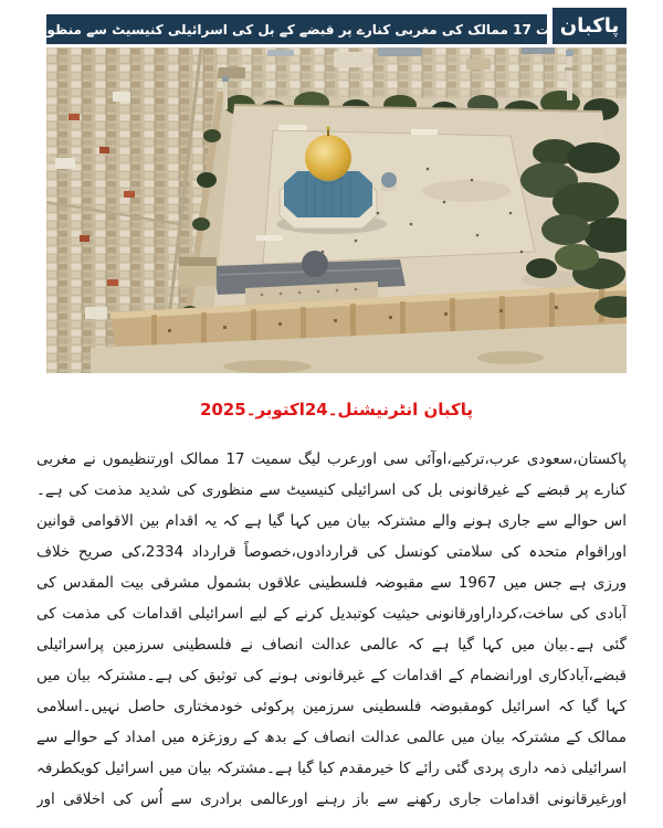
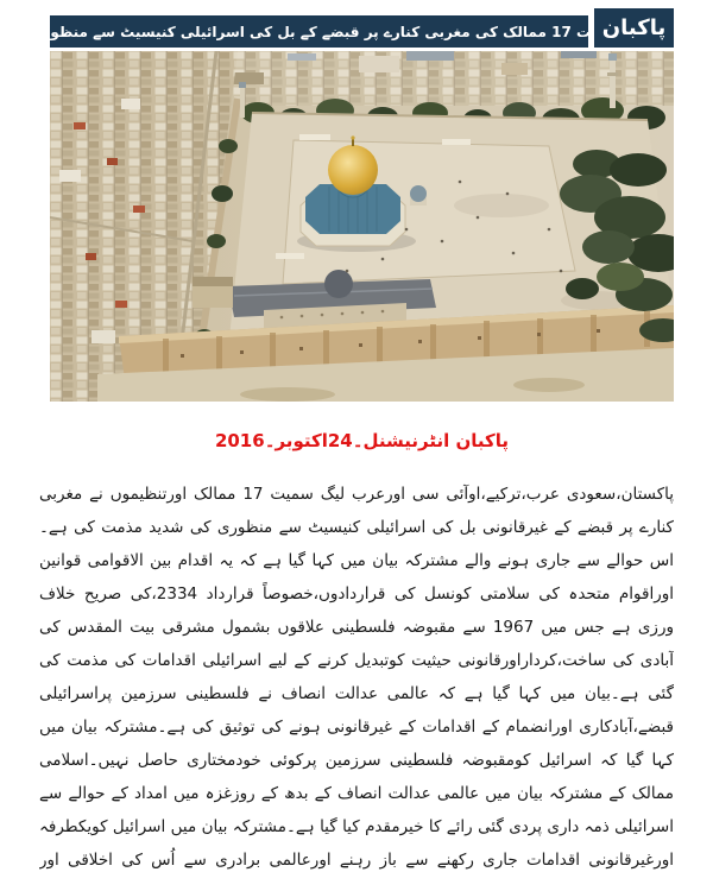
  ت 17 ممالک کی مغربی کنارے پر قبضے کے بل کی اسرائیلی کنیسیٹ سے منظو
  پاکبان
- پاکبان انٹرنیشنل۔24اکتوبر۔2025
+ پاکبان انٹرنیشنل۔24اکتوبر۔2016
  پاکستان،سعودی عرب،ترکیے،اوآئی سی اورعرب لیگ سمیت 17 ممالک اورتنظیموں نے مغربی کنارے پر قبضے کے غیرقانونی بل کی اسرائیلی کنیسیٹ سے منظوری کی شدید مذمت کی ہے۔اس حوالے سے جاری ہونے والے مشترکہ بیان میں کہا گیا ہے کہ یہ اقدام بین الاقوامی قوانین اوراقوام متحدہ کی سلامتی کونسل کی قراردادوں،خصوصاً قرارداد 2334،کی صریح خلاف ورزی ہے جس میں 1967 سے مقبوضہ فلسطینی علاقوں بشمول مشرقی بیت المقدس کی آبادی کی ساخت،کرداراورقانونی حیثیت کوتبدیل کرنے کے لیے اسرائیلی اقدامات کی مذمت کی گئی ہے۔بیان میں کہا گیا ہے کہ عالمی عدالت انصاف نے فلسطینی سرزمین پراسرائیلی قبضے،آبادکاری اورانضمام کے اقدامات کے غیرقانونی ہونے کی توثیق کی ہے۔مشترکہ بیان میں کہا گیا کہ اسرائیل کومقبوضہ فلسطینی سرزمین پرکوئی خودمختاری حاصل نہیں۔اسلامی ممالک کے مشترکہ بیان میں عالمی عدالت انصاف کے بدھ کے روزغزہ میں امداد کے حوالے سے اسرائیلی ذمہ داری پردی گئی رائے کا خیرمقدم کیا گیا ہے۔مشترکہ بیان میں اسرائیل کویکطرفہ اورغیرقانونی اقدامات جاری رکھنے سے باز رہنے اورعالمی برادری سے اُس کی اخلاقی اور
